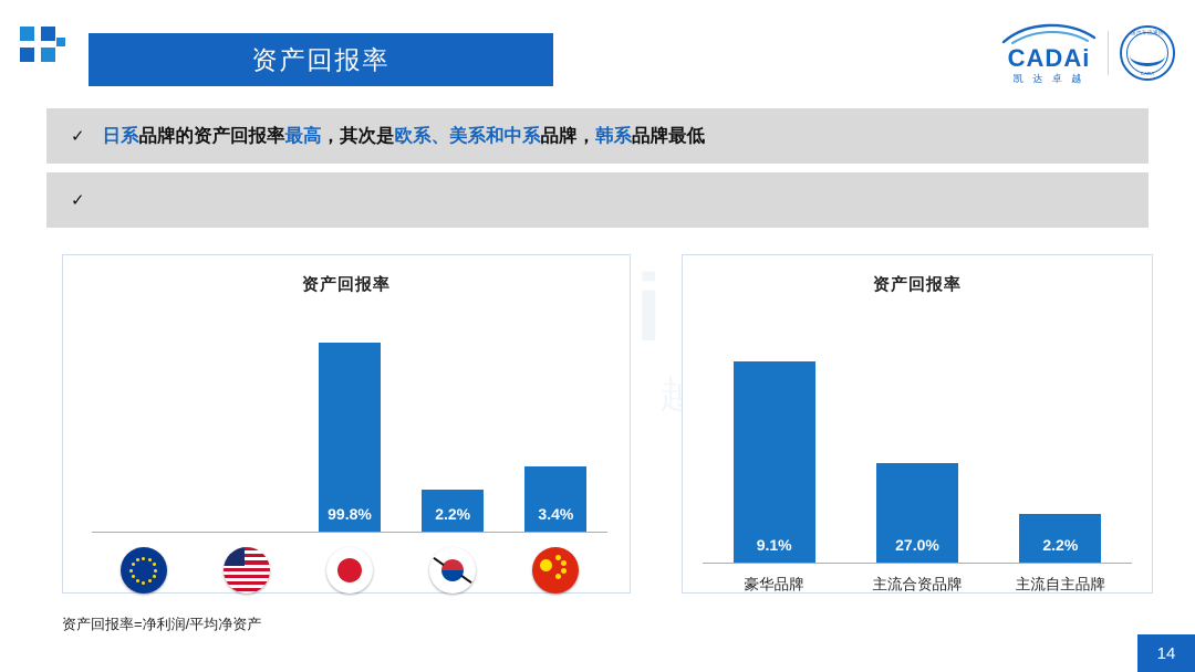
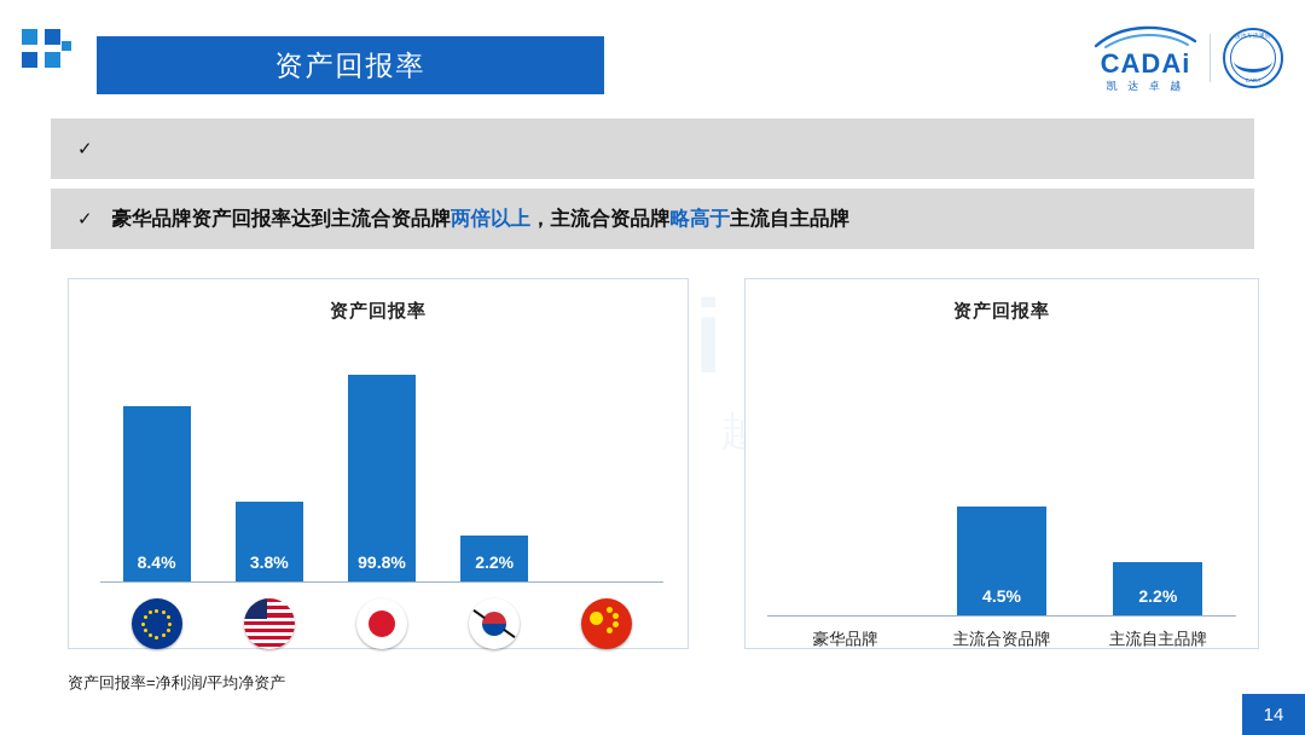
  资产回报率
  CADAi
  凯 达 卓 越
  ✓
- 日系品牌的资产回报率最高，其次是欧系、美系和中系品牌，韩系品牌最低
  ✓
+ 豪华品牌资产回报率达到主流合资品牌两倍以上，主流合资品牌略高于主流自主品牌
  资产回报率
+ 8.4%
+ 3.8%
  99.8%
  2.2%
- 3.4%
  资产回报率
- 9.1%
- 27.0%
+ 4.5%
  2.2%
  豪华品牌
  主流合资品牌
  主流自主品牌
  资产回报率=净利润/平均净资产
  14
